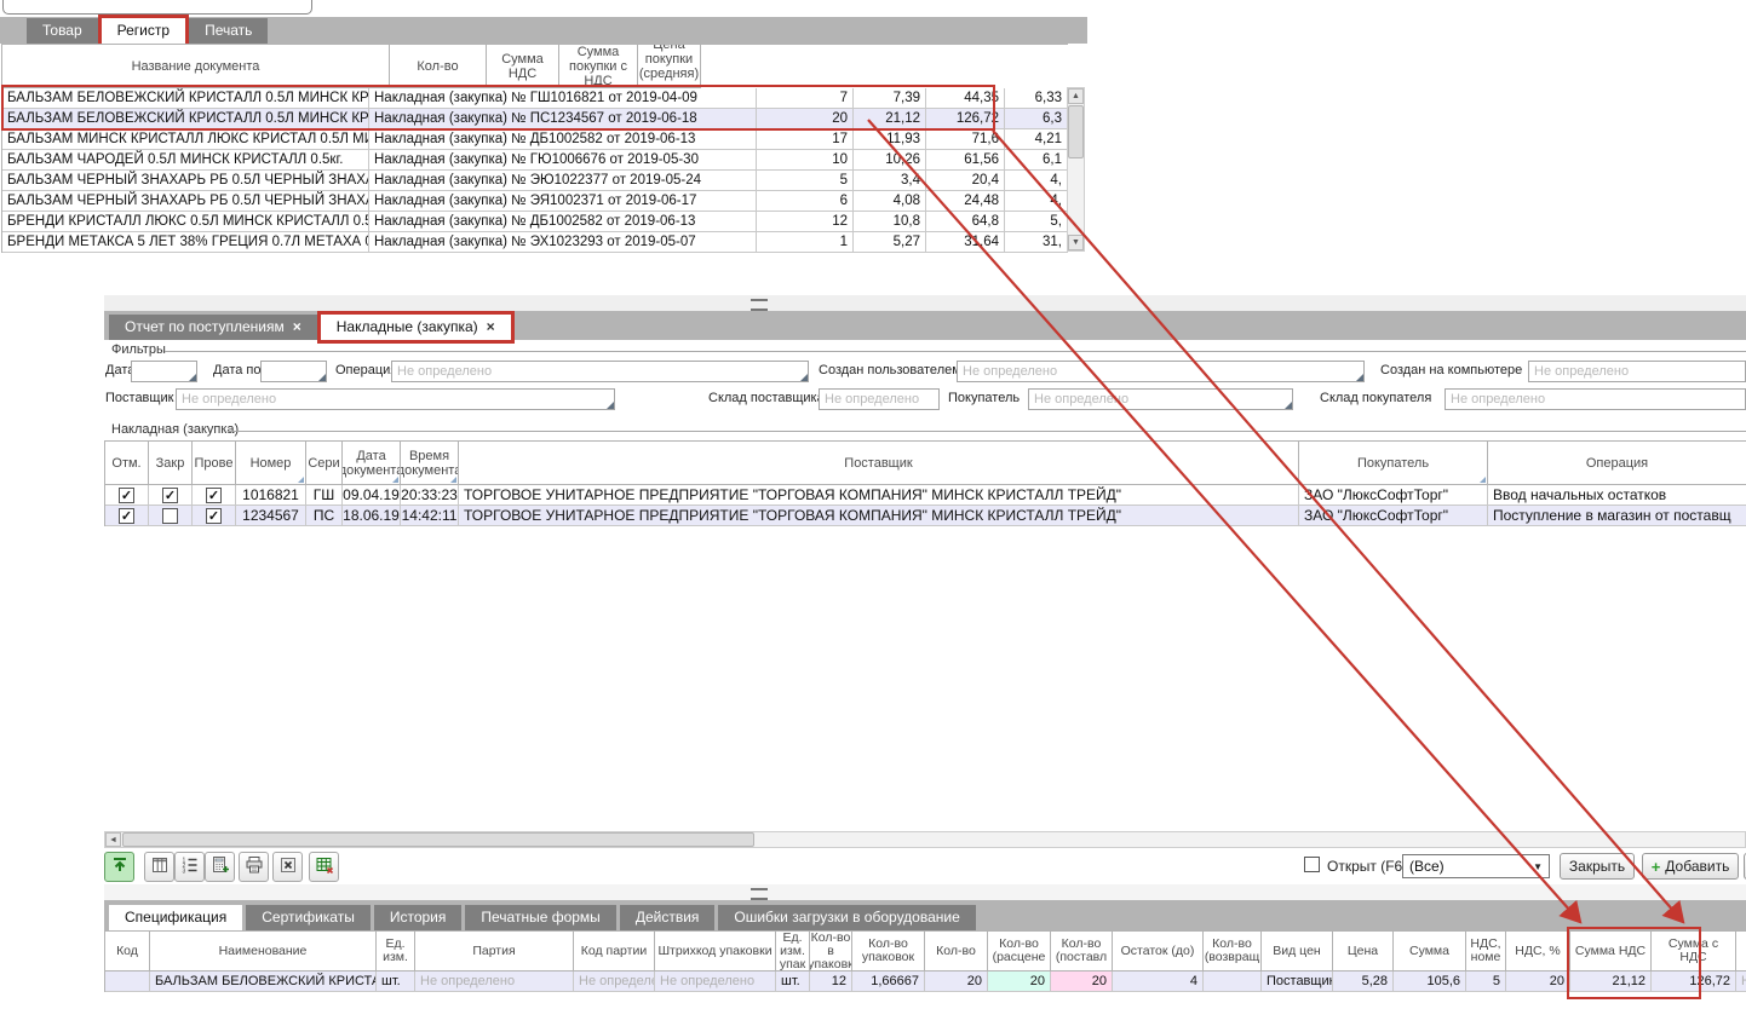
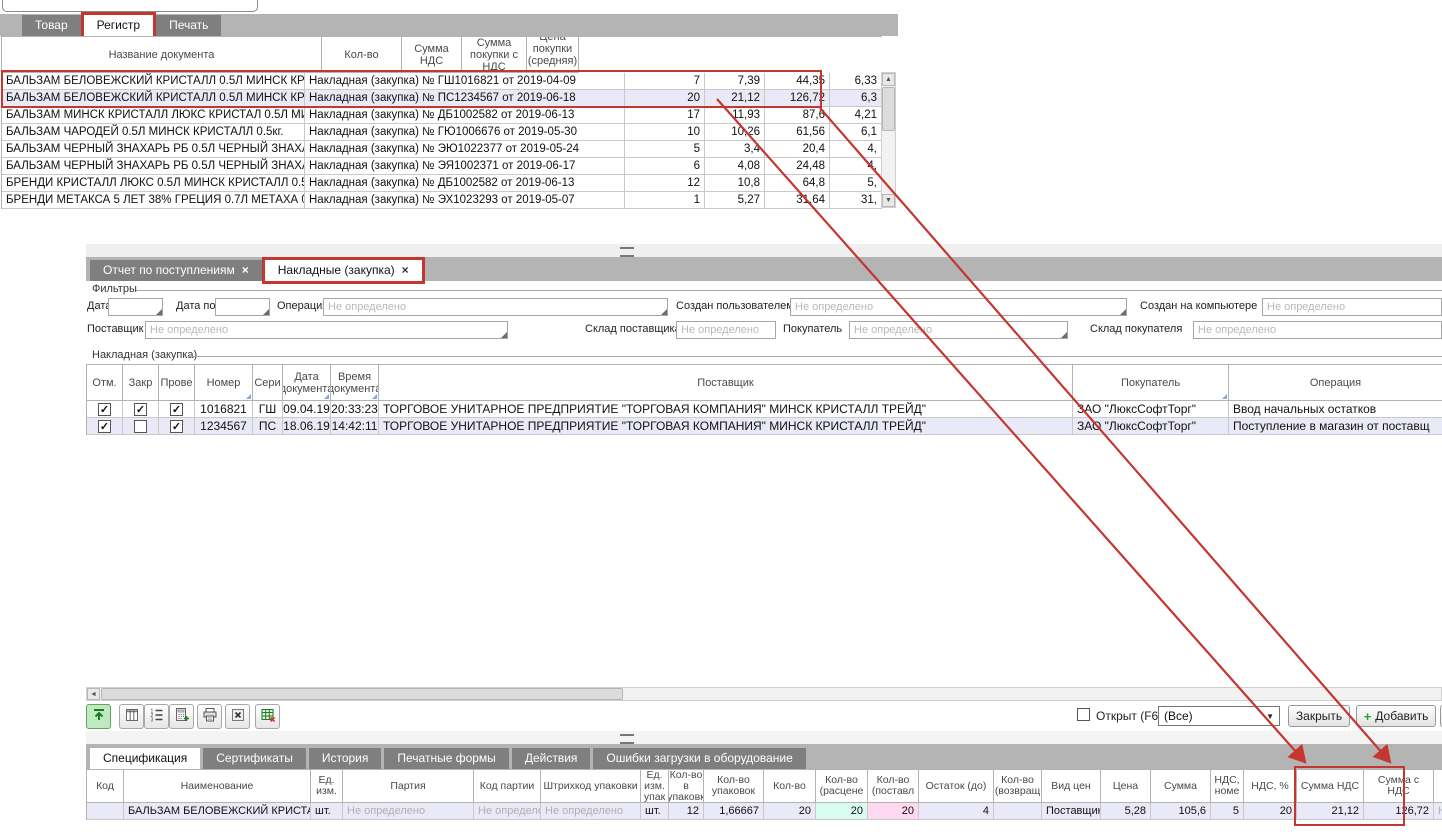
  Товар
  Регистр
  Печать
  Название документа
  Кол-во
  Сумма НДС
  Сумма покупки с НДС
  Цена покупки (средняя)
  БАЛЬЗАМ БЕЛОВЕЖСКИЙ КРИСТАЛЛ 0.5Л МИНСК КР
  Накладная (закупка) № ГШ1016821 от 2019-04-09
  7
  7,39
  44,35
  6,33
  БАЛЬЗАМ БЕЛОВЕЖСКИЙ КРИСТАЛЛ 0.5Л МИНСК КР
  Накладная (закупка) № ПС1234567 от 2019-06-18
  20
  21,12
  126,72
  6,3
  БАЛЬЗАМ МИНСК КРИСТАЛЛ ЛЮКС КРИСТАЛ 0.5Л М
  Накладная (закупка) № ДБ1002582 от 2019-06-13
  17
  11,93
- 71,6
+ 87,6
  4,21
  БАЛЬЗАМ ЧАРОДЕЙ 0.5Л МИНСК КРИСТАЛЛ 0.5кг.
  Накладная (закупка) № ГЮ1006676 от 2019-05-30
  10
  1026
  61,56
  6,1
  БАЛЬЗАМ ЧЕРНЫЙ ЗНАХАРЬ РБ 0.5Л ЧЕРНЫЙ ЗНАХ
  Накладная (закупка) № ЭЮ1022377 от 2019-05-24
  5
  3,4
  20,4
  4,
  БАЛЬЗАМ ЧЕРНЫЙ ЗНАХАРЬ РБ 0.5Л ЧЕРНЫЙ ЗНАХ
  Накладная (закупка) № ЭЯ1002371 от 2019-06-17
  6
  4,08
  24,48
  БРЕНДИ КРИСТАЛЛ ЛЮКС 0.5Л МИНСК КРИСТАЛЛ 0.
  Накладная (закупка) № ДБ1002582 от 2019-06-13
  12
  10,8
  64,8
  5,
  БРЕНДИ МЕТАКСА 5 ЛЕТ 38% ГРЕЦИЯ 0.7Л МЕТАХА
  Накладная (закупка) № ЭХ1023293 от 2019-05-07
  1
  5,27
  3,64
  31,
  Отчет по поступлениям
  ×
  Накладные (закупка)
  ×
  Фильтры
  Дата по
  Операци
  Не определено
  Создан пользователе
  Не определено
  Создан на компьютере
  Не определено
  Поставщик
  Не определено
  Склад поставщик
  Не определено
  Покупатель
  Не определео
  Склад покупателя
  Не определено
  Накладная (закупка)
  Отм.
  Закр
  Прове
  Номер
  Сери
  Дата документ
  Время документ
  Поставщик
  Покупатель
  Операция
  ✓
  ✓
  ✓
  1016821
  ГШ
  09.04.19
  20:33:23
  ТОРГОВОЕ УНИТАРНОЕ ПРЕДПРИЯТИЕ "ТОРГОВАЯ КОМПАНИЯ" МИНСК КРИСТАЛЛ ТРЕЙД"
  ЗАО "ЛюксСофтТорг"
  Ввод начальных остатков
  ✓
  ✓
  1234567
  ПС
  18.06.19
  14:42:11
  ТОРГОВОЕ УНИТАРНОЕ ПРЕДПРИЯТИЕ "ТОРГОВАЯ КОМПАНИЯ" МИНСК КРИСТАЛЛ ТРЕЙД"
  ЗА "ЛюксСофтТорг"
  Поступление в магазин от поставщ
  Открыт (F6
  (Все)
  ▼
  Закрыть
  +
  Добавить
  Спецификация
  Сертификаты
  История
  Печатные формы
  Действия
  Ошибки загрузки в оборудование
  Код
  Наименование
  Ед. изм.
  Партия
  Код партии
  Штрихкод упаковки
  Ед. изм. упак
  Кол-во в упаковк
  Кол-во упаковок
  Кол-во
  Кол-во (расцене
  Кол-во (поставл
  Остаток (до)
  Кол-во (возвращ
  Вид цен
  Цена
  Сумма
  НДС, номе
  НДС, %
  Сумма НДС
  Сумма с НДС
  БАЛЬЗАМ БЕЛОВЕЖСКИЙ КРИСТ
  шт.
  Не определено
  Не определ
  Не определено
  шт.
  12
  1,66667
  20
  20
  20
  4
  Поставщи
  5,28
  105,6
  5
  20
  21,12
  126,72
